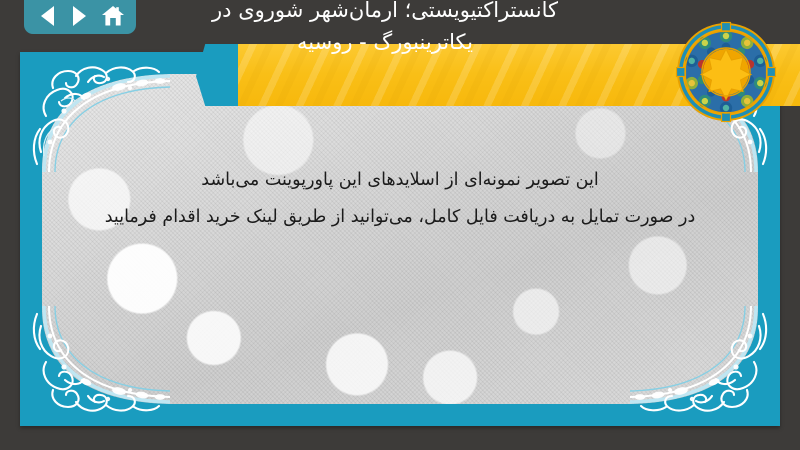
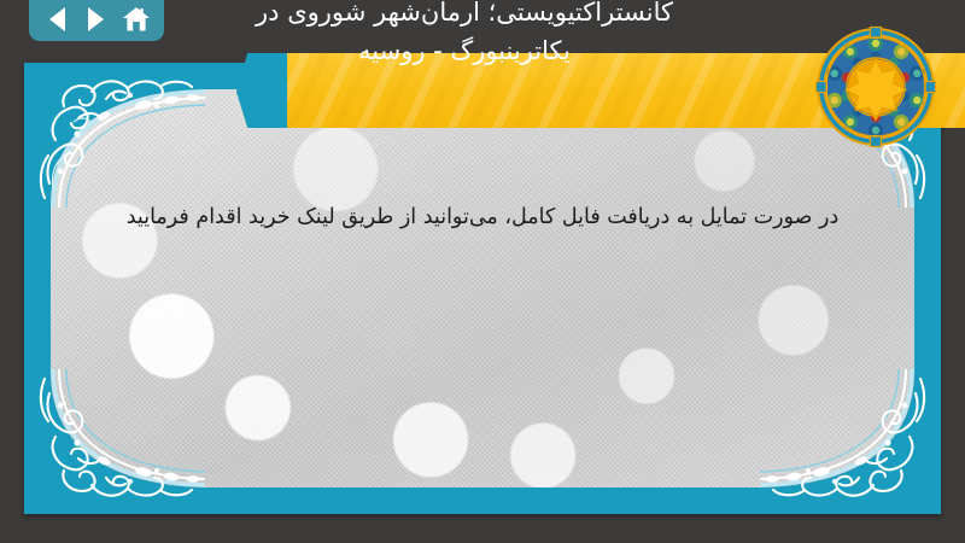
- این تصویر نمونه‌ای از اسلایدهای این پاورپوینت می‌باشد
  در صورت تمایل به دریافت فایل کامل، می‌توانید از طریق لینک خرید اقدام فرمایید
  کانستراکتیویستی؛ آرمان‌شهر شوروی در
  یکاترینبورگ - روسیه
